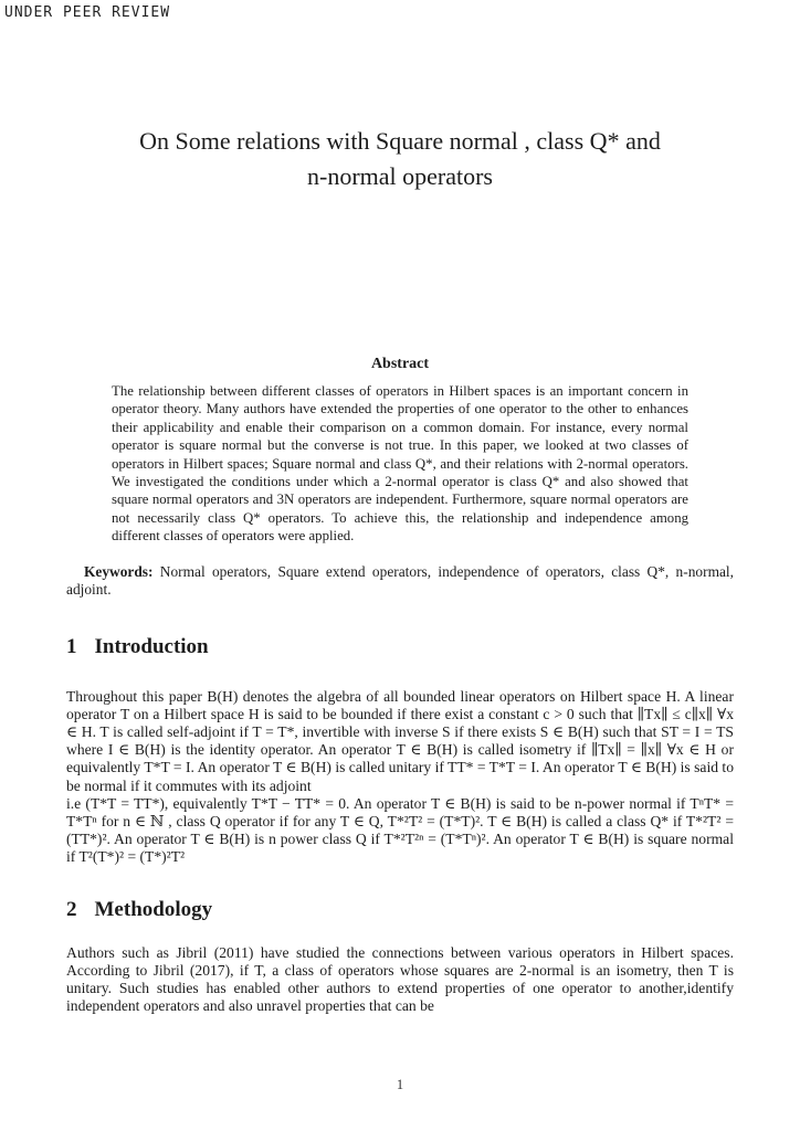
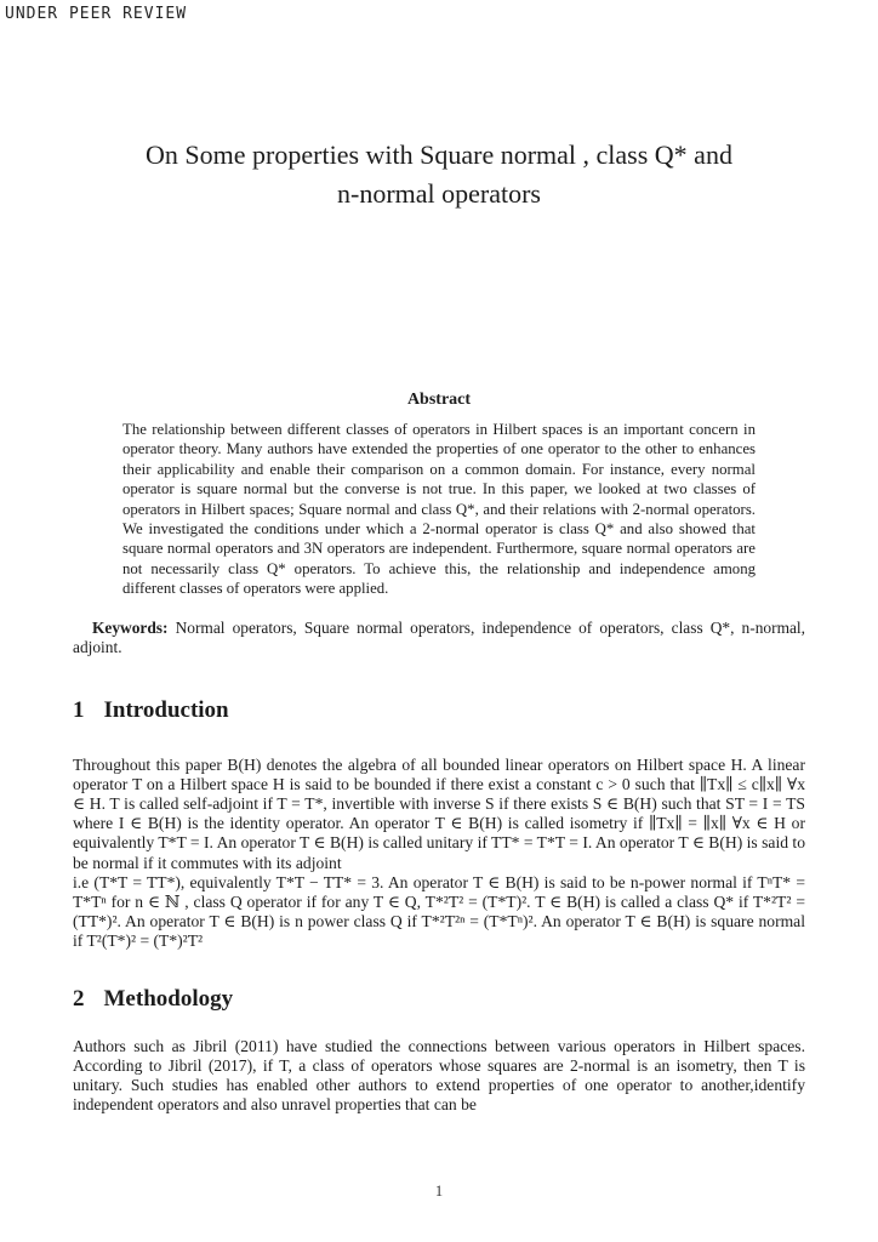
  UNDER PEER REVIEW
- On Some relations with Square normal , class Q* and
+ On Some properties with Square normal , class Q* and
  n-normal operators
  Abstract
  The relationship between different classes of operators in Hilbert spaces is an important concern in operator theory. Many authors have extended the properties of one operator to the other to enhances their applicability and enable their comparison on a common domain. For instance, every normal operator is square normal but the converse is not true. In this paper, we looked at two classes of operators in Hilbert spaces; Square normal and class Q*, and their relations with 2-normal operators. We investigated the conditions under which a 2-normal operator is class Q* and also showed that square normal operators and 3N operators are independent. Furthermore, square normal operators are not necessarily class Q* operators. To achieve this, the relationship and independence among different classes of operators were applied.
- Keywords: Normal operators, Square extend operators, independence of operators, class Q*, n-normal, adjoint.
+ Keywords: Normal operators, Square normal operators, independence of operators, class Q*, n-normal, adjoint.
  1 Introduction
  Throughout this paper B(H) denotes the algebra of all bounded linear operators on Hilbert space H. A linear operator T on a Hilbert space H is said to be bounded if there exist a constant c > 0 such that ∥Tx∥ ≤ c∥x∥ ∀x ∈ H. T is called self-adjoint if T = T*, invertible with inverse S if there exists S ∈ B(H) such that ST = I = TS where I ∈ B(H) is the identity operator. An operator T ∈ B(H) is called isometry if ∥Tx∥ = ∥x∥ ∀x ∈ H or equivalently T*T = I. An operator T ∈ B(H) is called unitary if TT* = T*T = I. An operator T ∈ B(H) is said to be normal if it commutes with its adjoint
- i.e (T*T = TT*), equivalently T*T − TT* = 0. An operator T ∈ B(H) is said to be n-power normal if TⁿT* = T*Tⁿ for n ∈ ℕ , class Q operator if for any T ∈ Q, T*²T² = (T*T)². T ∈ B(H) is called a class Q* if T*²T² = (TT*)². An operator T ∈ B(H) is n power class Q if T*²T²ⁿ = (T*Tⁿ)². An operator T ∈ B(H) is square normal if T²(T*)² = (T*)²T²
+ i.e (T*T = TT*), equivalently T*T − TT* = 3. An operator T ∈ B(H) is said to be n-power normal if TⁿT* = T*Tⁿ for n ∈ ℕ , class Q operator if for any T ∈ Q, T*²T² = (T*T)². T ∈ B(H) is called a class Q* if T*²T² = (TT*)². An operator T ∈ B(H) is n power class Q if T*²T²ⁿ = (T*Tⁿ)². An operator T ∈ B(H) is square normal if T²(T*)² = (T*)²T²
  2 Methodology
  Authors such as Jibril (2011) have studied the connections between various operators in Hilbert spaces. According to Jibril (2017), if T, a class of operators whose squares are 2-normal is an isometry, then T is unitary. Such studies has enabled other authors to extend properties of one operator to another,identify independent operators and also unravel properties that can be
  1
